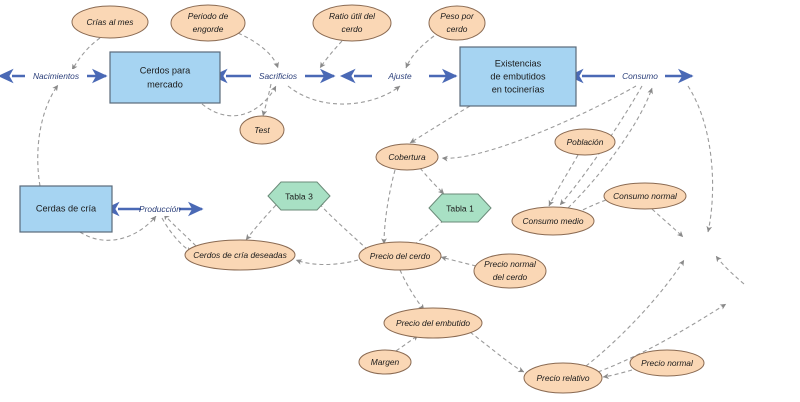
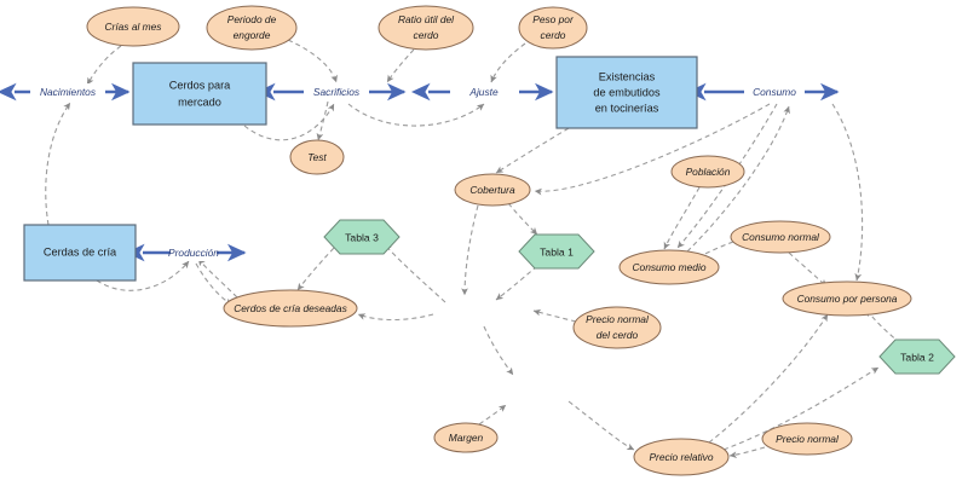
  Nacimientos
  Sacrificios
  Ajuste
  Consumo
  Producción
  Cerdos para
  mercado
  Existencias
  de embutidos
  en tocinerías
  Cerdas de cría
  Tabla 3
  Tabla 1
+ Tabla 2
  Crías al mes
  Periodo de
  engorde
  Ratio útil del
  cerdo
  Peso por
  cerdo
  Test
  Cobertura
  Población
  Consumo medio
  Consumo normal
+ Consumo por persona
  Cerdos de cría deseadas
- Precio del cerdo
  Precio normal
  del cerdo
- Precio del embutido
  Margen
  Precio relativo
  Precio normal
